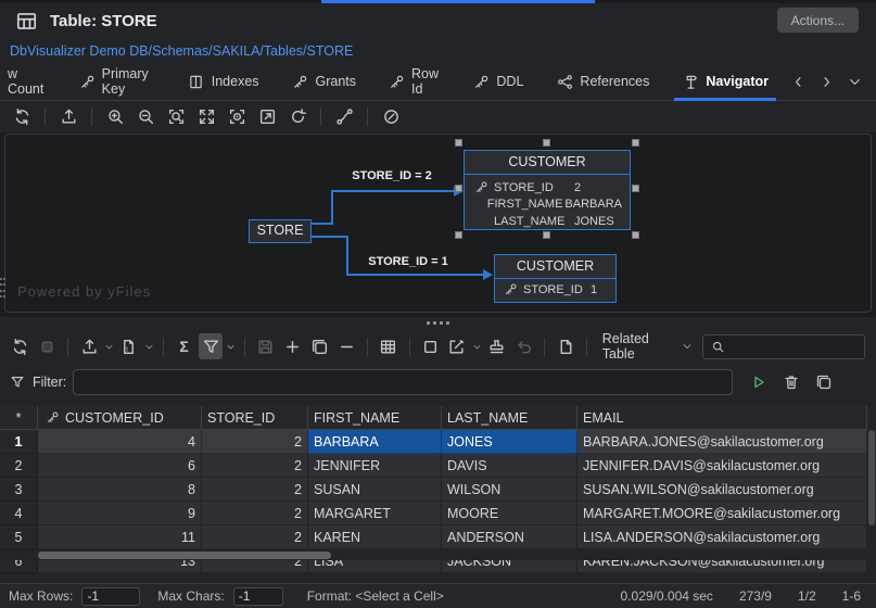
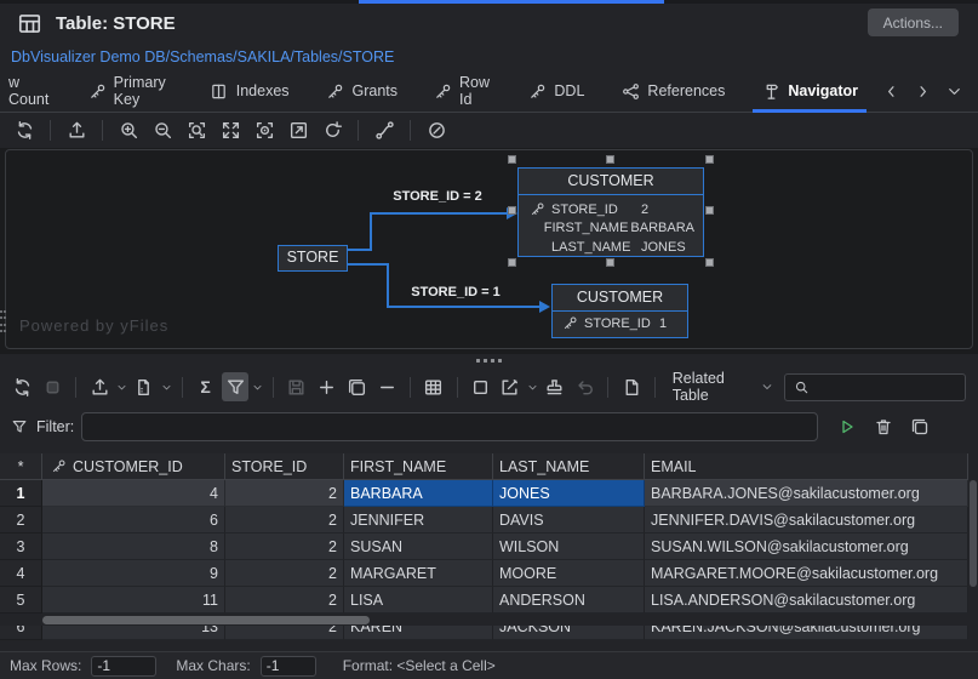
  Table: STORE
  Actions...
  DbVisualizer Demo DB/Schemas/SAKILA/Tables/STORE
  w Count
  Primary Key
  Indexes
  Grants
  Row Id
  DDL
  References
  Navigator
  STORE_ID = 2
  STORE_ID = 1
  STORE
  CUSTOMER
  STORE_ID
  2
  FIRST_NAME
  BARBARA
  LAST_NAME
  JONES
  CUSTOMER
  STORE_ID
  1
  Powered by yFiles
  Σ
  Related Table
  Filter:
  *
  CUSTOMER_ID
  STORE_ID
  FIRST_NAME
  LAST_NAME
  EMAIL
  1
  4
  2
  BARBARA
  JONES
  BARBARA.JONES@sakilacustomer.org
  2
  6
  2
  JENNIFER
  DAVIS
  JENNIFER.DAVIS@sakilacustomer.org
  3
  8
  2
  SUSAN
  WILSON
  SUSAN.WILSON@sakilacustomer.org
  4
  9
  2
  MARGARET
  MOORE
  MARGARET.MOORE@sakilacustomer.org
  5
  11
  2
- KAREN
+ LISA
  ANDERSON
  LISA.ANDERSON@sakilacustomer.org
  6
  13
  2
- LISA
+ KAREN
  JACKSON
  KAREN.JACKSON@sakilacustomer.org
  Max Rows:
  -1
  Max Chars:
  -1
  Format: <Select a Cell>
- 0.029/0.004 sec
- 273/9
- 1/2
- 1-6
